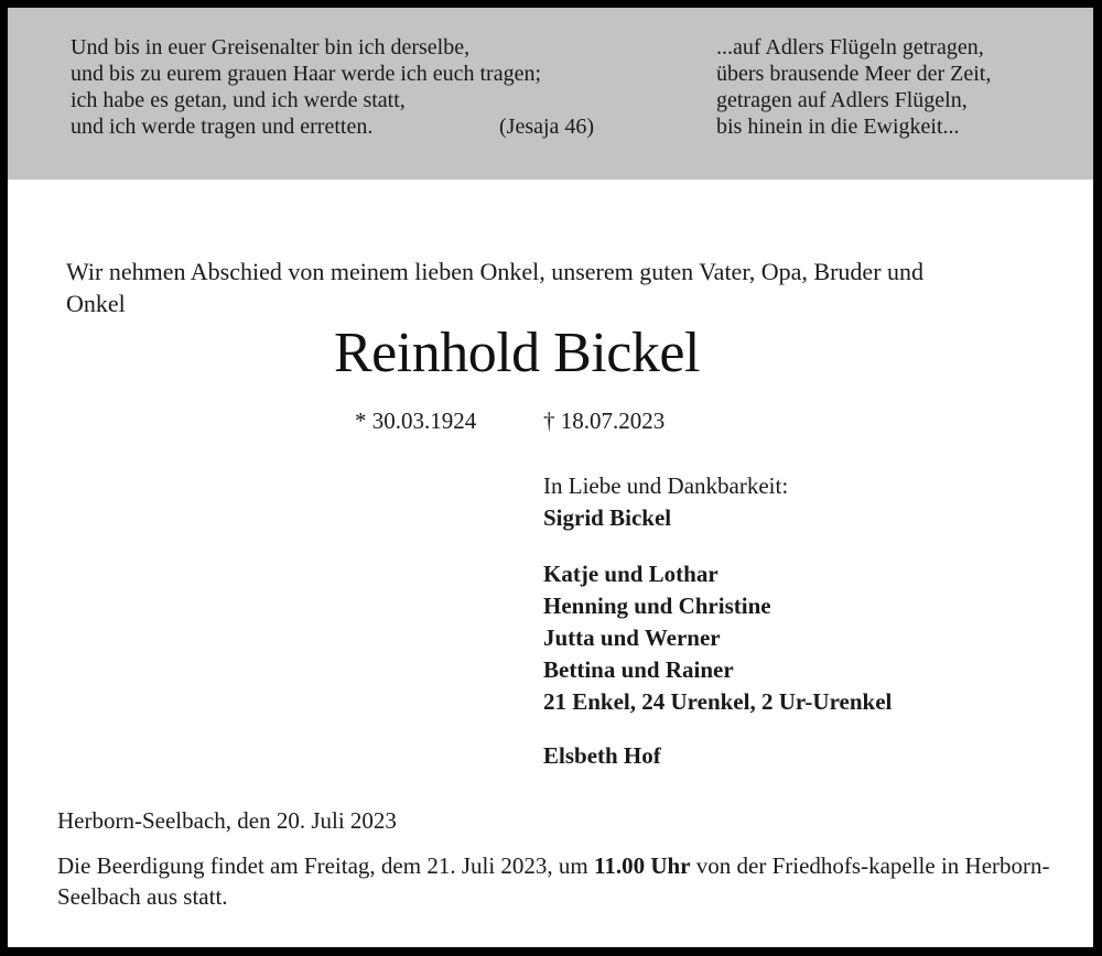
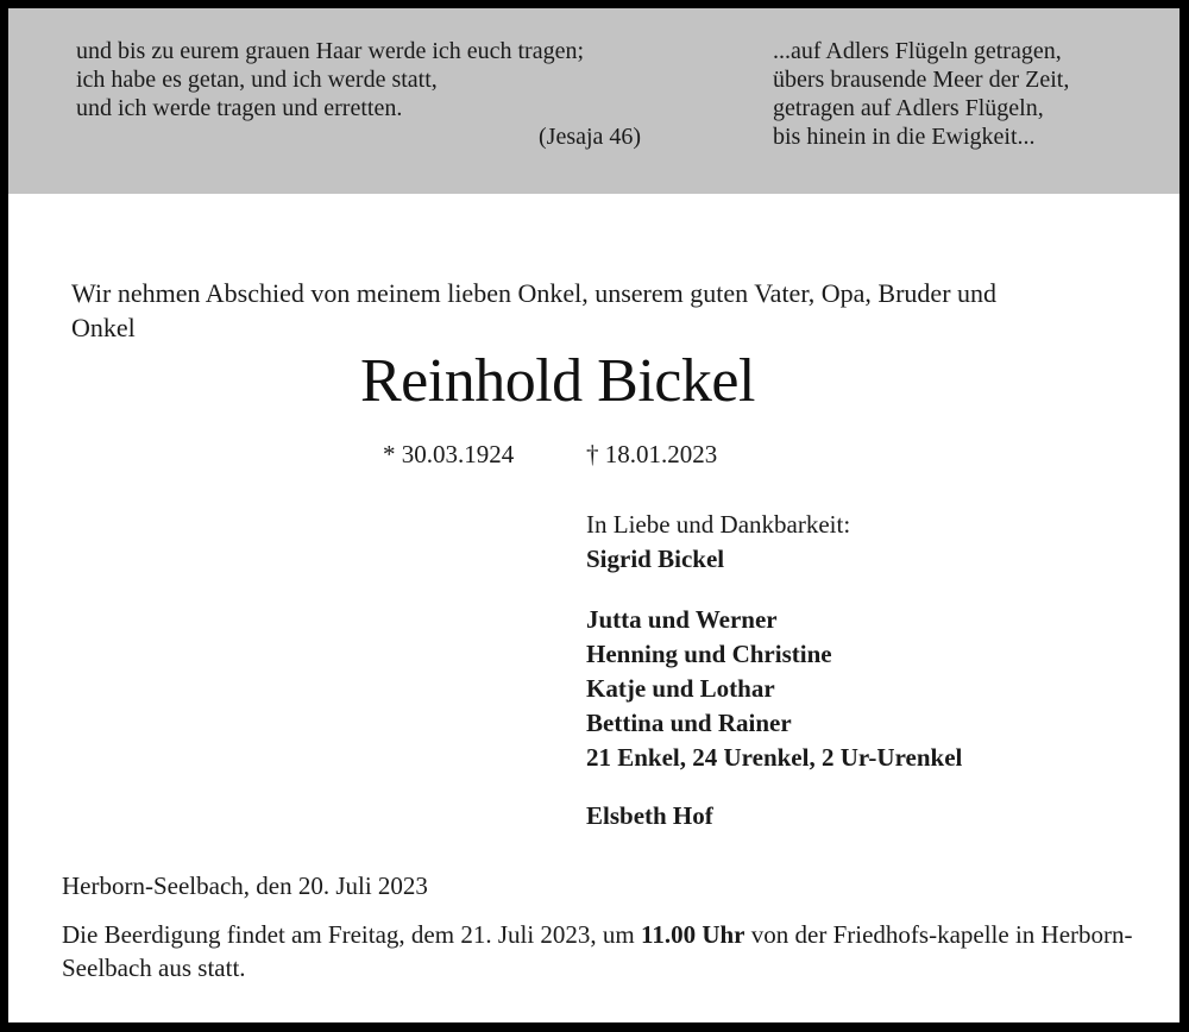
- Und bis in euer Greisenalter bin ich derselbe,
  und bis zu eurem grauen Haar werde ich euch tragen;
  ich habe es getan, und ich werde statt,
  und ich werde tragen und erretten.
  (Jesaja 46)
  ...auf Adlers Flügeln getragen,
  übers brausende Meer der Zeit,
  getragen auf Adlers Flügeln,
  bis hinein in die Ewigkeit...
  Wir nehmen Abschied von meinem lieben Onkel, unserem guten Vater, Opa, Bruder und Onkel
  Reinhold Bickel
  * 30.03.1924
- † 18.07.2023
+ † 18.01.2023
  In Liebe und Dankbarkeit:
  Sigrid Bickel
- Katje und Lothar
+ Jutta und Werner
  Henning und Christine
- Jutta und Werner
+ Katje und Lothar
  Bettina und Rainer
  21 Enkel, 24 Urenkel, 2 Ur-Urenkel
  Elsbeth Hof
  Herborn-Seelbach, den 20. Juli 2023
  Die Beerdigung findet am Freitag, dem 21. Juli 2023, um 11.00 Uhr von der Friedhofs-kapelle in Herborn-Seelbach aus statt.
